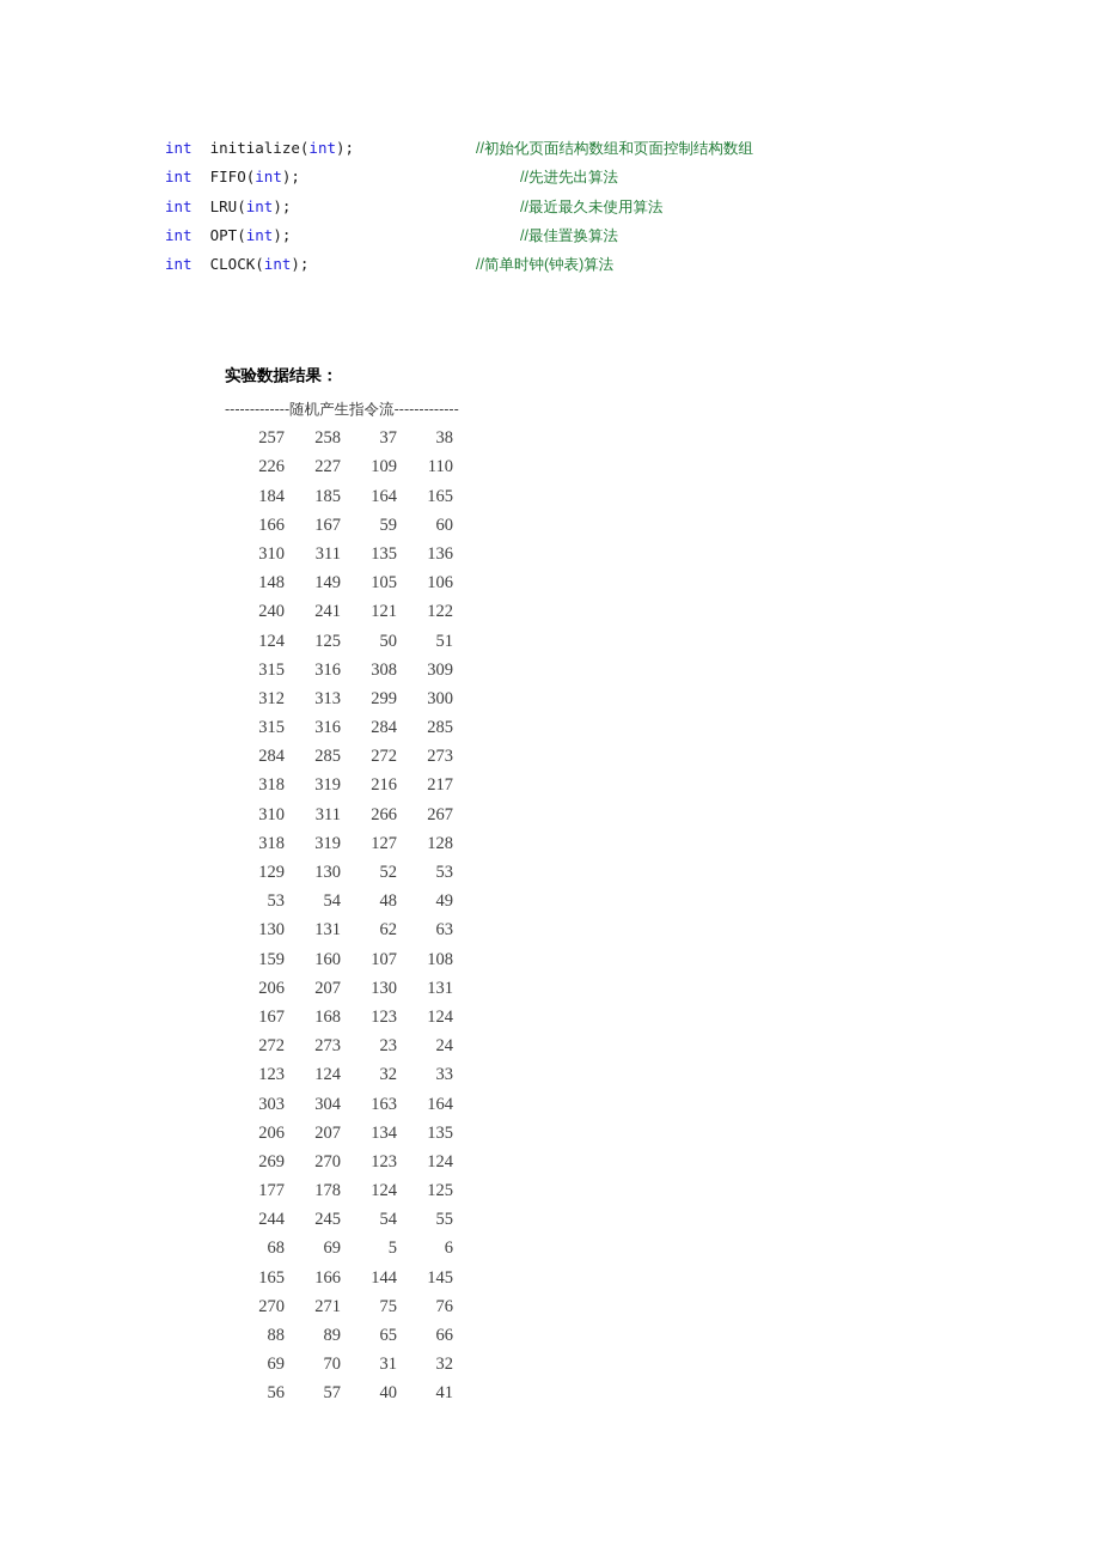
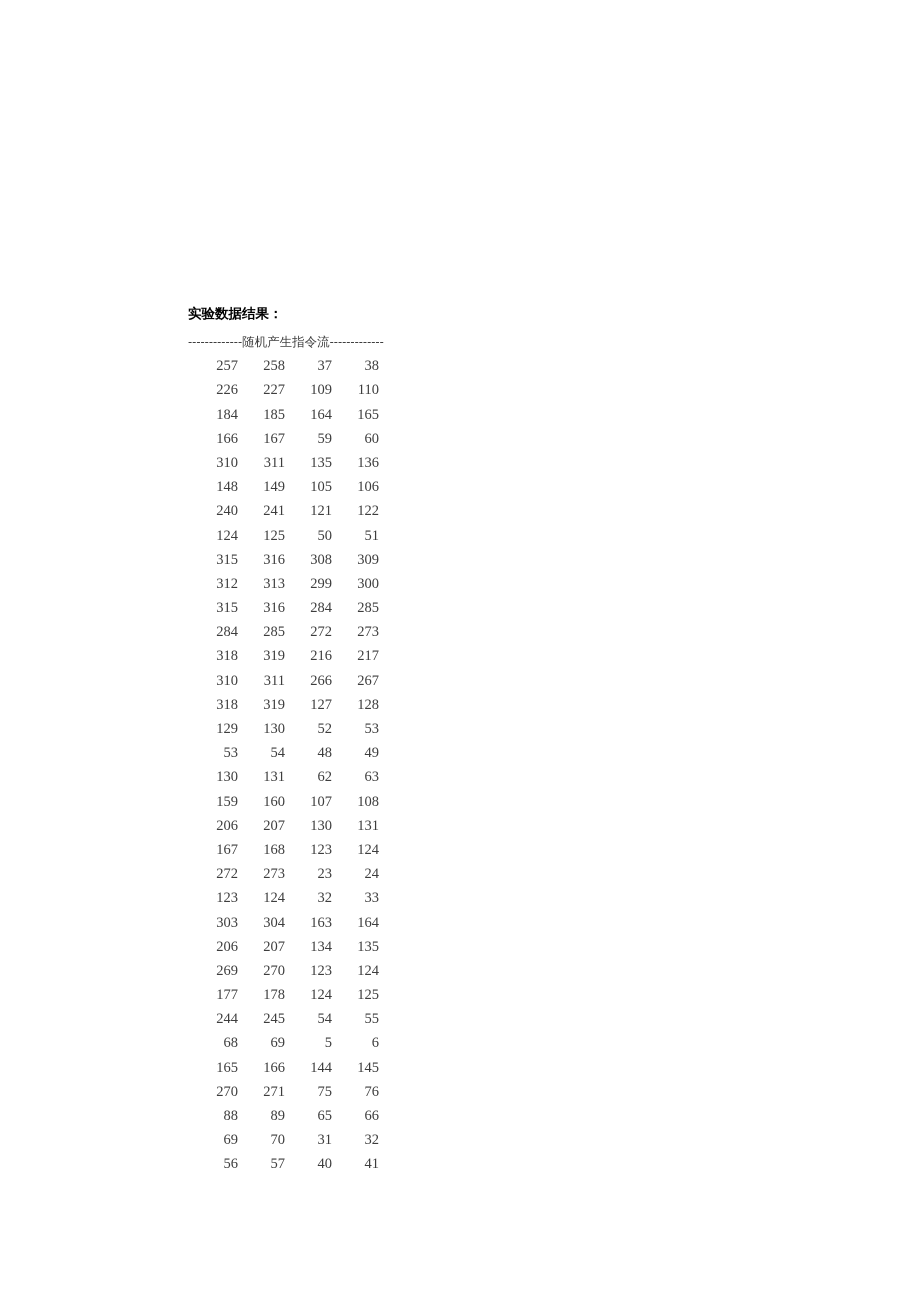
- int initialize(int);
- //初始化页面结构数组和页面控制结构数组
- int FIFO(int);
- //先进先出算法
- int LRU(int);
- //最近最久未使用算法
- int OPT(int);
- //最佳置换算法
- int CLOCK(int);
- //简单时钟(钟表)算法
  实验数据结果：
  -------------随机产生指令流-------------
  257 258 37 38
  226 227 109 110
  184 185 164 165
  166 167 59 60
  310 311 135 136
  148 149 105 106
  240 241 121 122
  124 125 50 51
  315 316 308 309
  312 313 299 300
  315 316 284 285
  284 285 272 273
  318 319 216 217
  310 311 266 267
  318 319 127 128
  129 130 52 53
  53 54 48 49
  130 131 62 63
  159 160 107 108
  206 207 130 131
  167 168 123 124
  272 273 23 24
  123 124 32 33
  303 304 163 164
  206 207 134 135
  269 270 123 124
  177 178 124 125
  244 245 54 55
  68 69 5 6
  165 166 144 145
  270 271 75 76
  88 89 65 66
  69 70 31 32
  56 57 40 41
